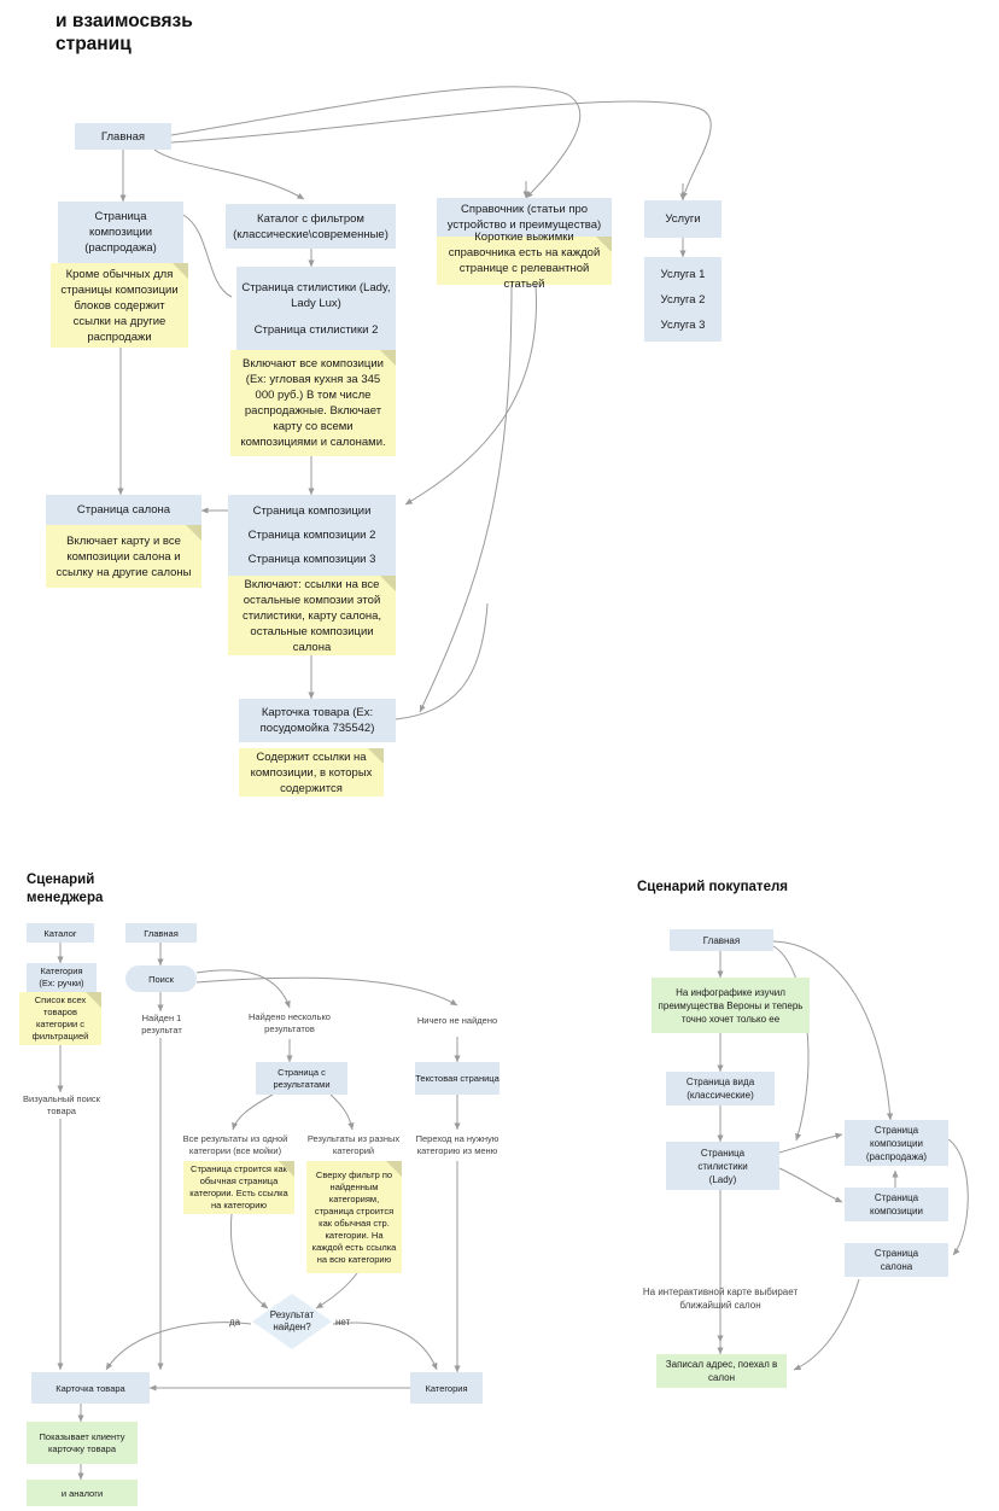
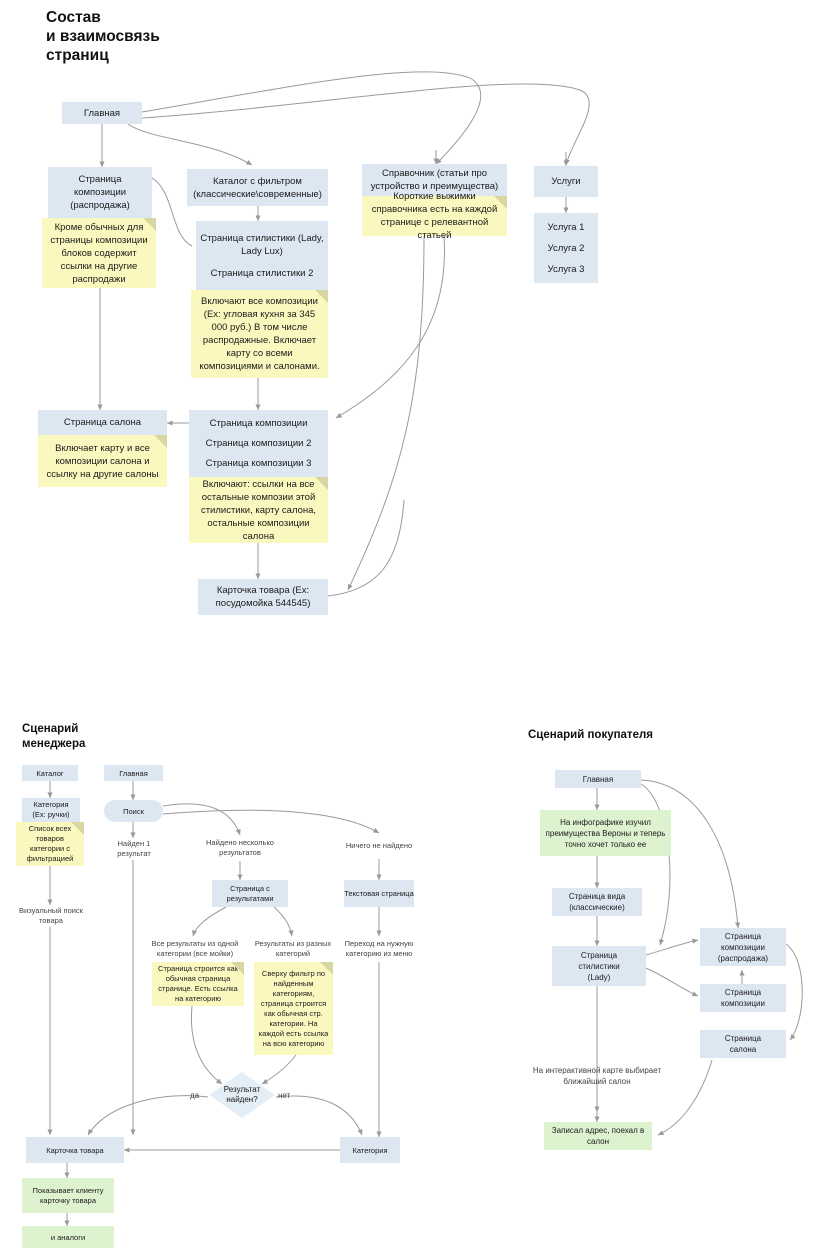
+ Состав
  и взаимосвязь
  страниц
  Главная
  Страница
  композиции
  (распродажа)
  Кроме обычных для страницы композиции блоков содержит ссылки на другие распродажи
  Каталог с фильтром (классические\современные)
  Страница стилистики (Lady, Lady Lux)
  Страница стилистики 2
  Включают все композиции (Ex: угловая кухня за 345 000 руб.) В том числе распродажные. Включает карту со всеми композициями и салонами.
  Справочник (статьи про устройство и преимущества)
  Короткие выжимки справочника есть на каждой странице с релевантной статьей
  Услуги
  Услуга 1
  Услуга 2
  Услуга 3
  Страница салона
  Включает карту и все композиции салона и ссылку на другие салоны
  Страница композиции
  Страница композиции 2
  Страница композиции 3
  Включают: ссылки на все остальные композии этой стилистики, карту салона, остальные композиции салона
- Карточка товара (Ex: посудомойка 735542)
+ Карточка товара (Ex: посудомойка 544545)
- Содержит ссылки на композиции, в которых содержится
  Сценарий
  менеджера
  Каталог
  Главная
  Категория
  (Ex: ручки)
  Список всех товаров категории с фильтрацией
  Визуальный поиск товара
  Поиск
  Найден 1 результат
  Найдено несколько результатов
  Ничего не найдено
  Страница с результатами
  Текстовая страница
  Все результаты из одной категории (все мойки)
  Результаты из разных категорий
  Переход на нужную категорию из меню
- Страница строится как обычная страница категории. Есть ссылка на категорию
+ Страница строится как обычная страница странице. Есть ссылка на категорию
  Сверху фильтр по найденным категориям, страница строится как обычная стр. категории. На каждой есть ссылка на всю категорию
  Результат
  найден?
  да
  нет
  Карточка товара
  Категория
  Показывает клиенту карточку товара
  и аналоги
  Сценарий покупателя
  Главная
  На инфографике изучил преимущества Вероны и теперь точно хочет только ее
  Страница вида (классические)
  Страница
  стилистики
  (Lady)
  Страница
  композиции
  (распродажа)
  Страница
  композиции
  Страница
  салона
  На интерактивной карте выбирает ближайший салон
  Записал адрес, поехал в салон
